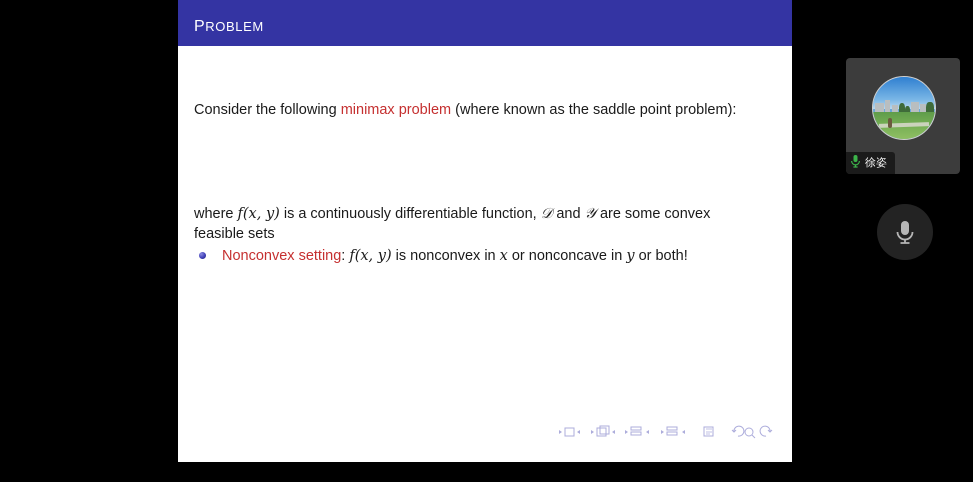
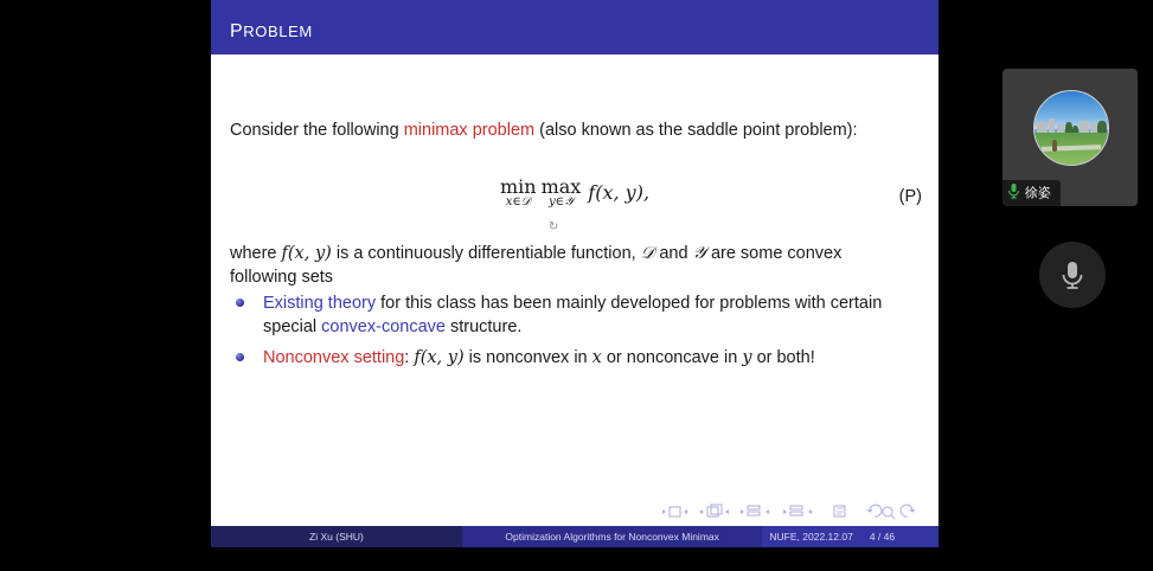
  problem
- Consider the following minimax problem (where known as the saddle point problem):
+ Consider the following minimax problem (also known as the saddle point problem):
+ min
+ x∈𝒟
+ max
+ y∈𝒴
+ f(x, y),
+ (P)
+ ↻
- where f(x, y) is a continuously differentiable function, 𝒟 and 𝒴 are some convex feasible sets
+ where f(x, y) is a continuously differentiable function, 𝒟 and 𝒴 are some convex following sets
+ Existing theory for this class has been mainly developed for problems with certain special convex-concave structure.
  Nonconvex setting: f(x, y) is nonconvex in x or nonconcave in y or both!
+ Zi Xu (SHU)
+ Optimization Algorithms for Nonconvex Minimax
+ NUFE, 2022.12.07
+ 4 / 46
  徐姿
